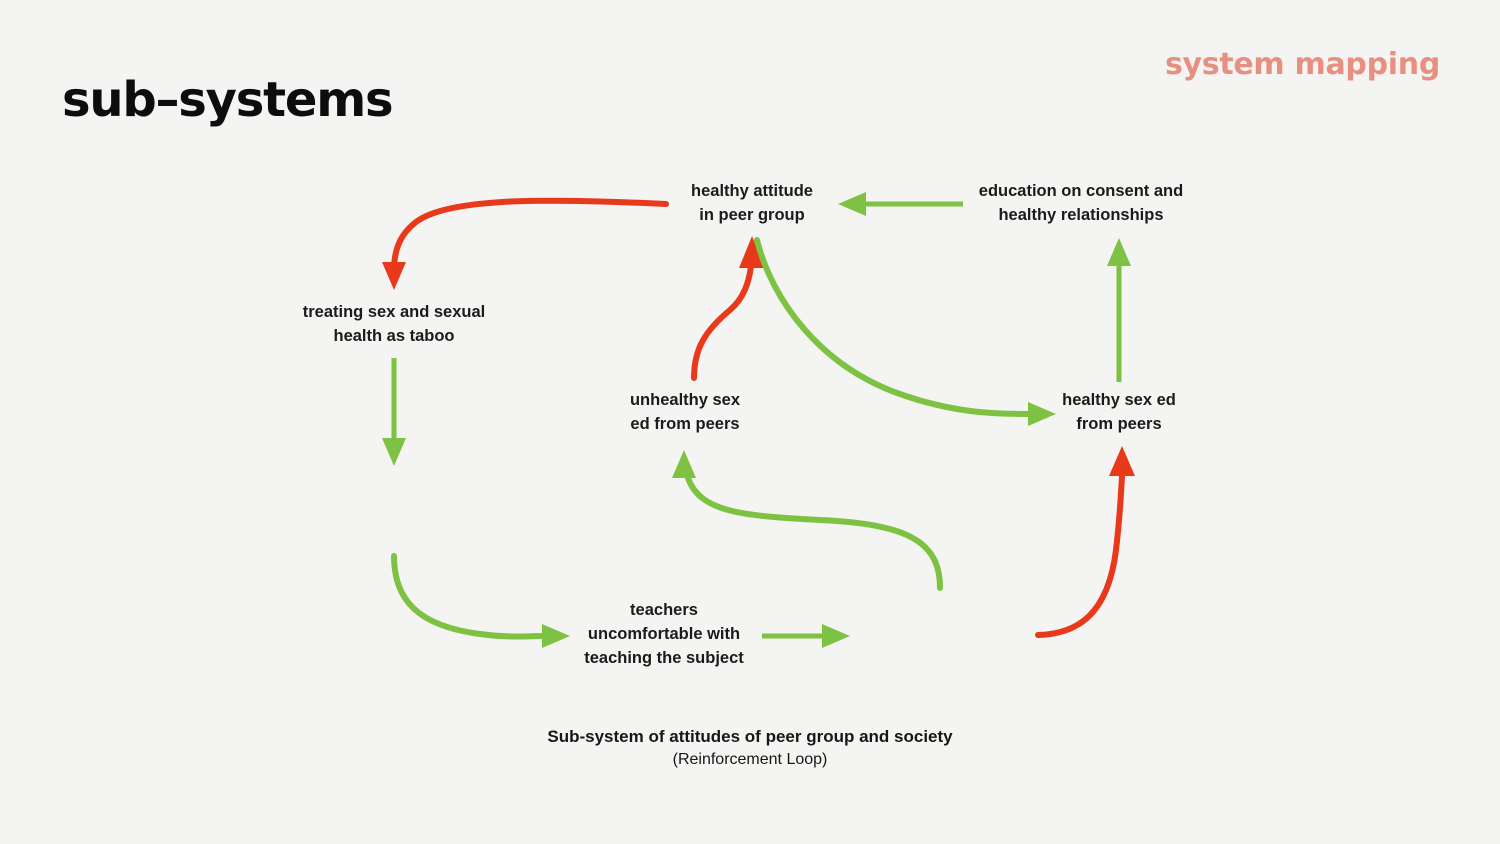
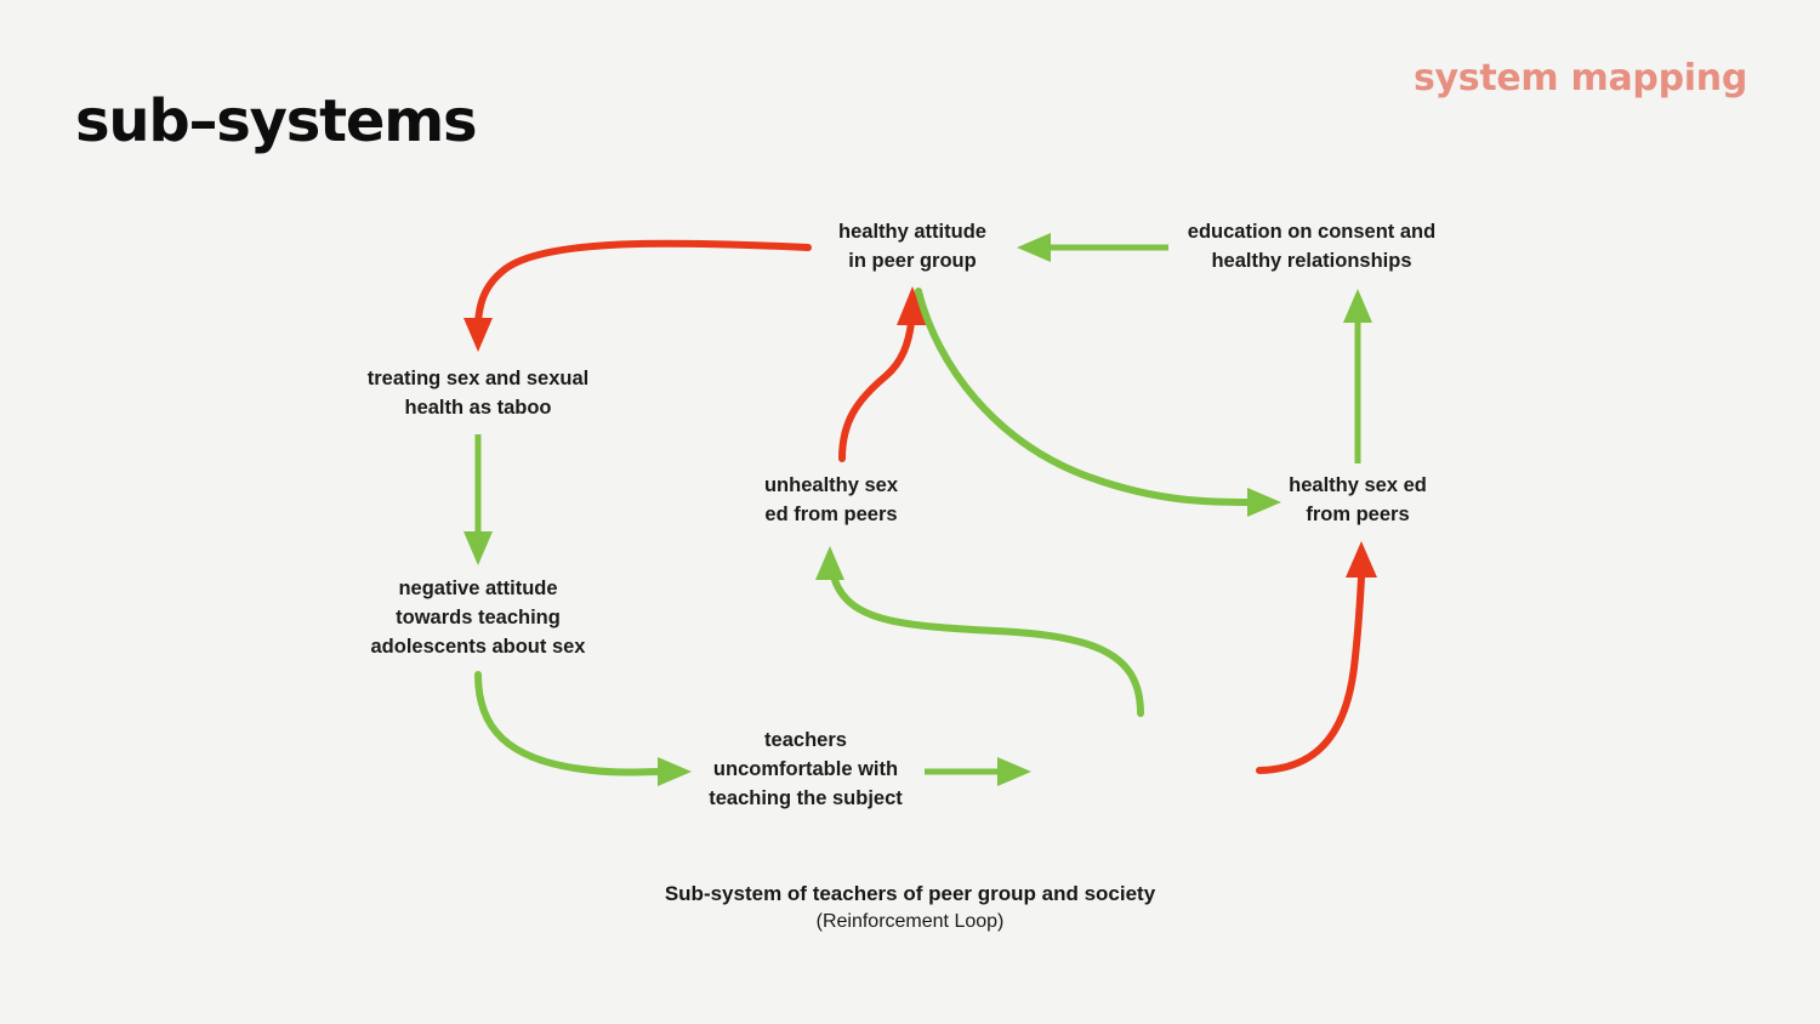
  sub–systems
  system mapping
  healthy attitude
  in peer group
  education on consent and
  healthy relationships
  treating sex and sexual
  health as taboo
  unhealthy sex
  ed from peers
  healthy sex ed
  from peers
+ negative attitude
+ towards teaching
+ adolescents about sex
  teachers
  uncomfortable with
  teaching the subject
- Sub-system of attitudes of peer group and society
+ Sub-system of teachers of peer group and society
  (Reinforcement Loop)
